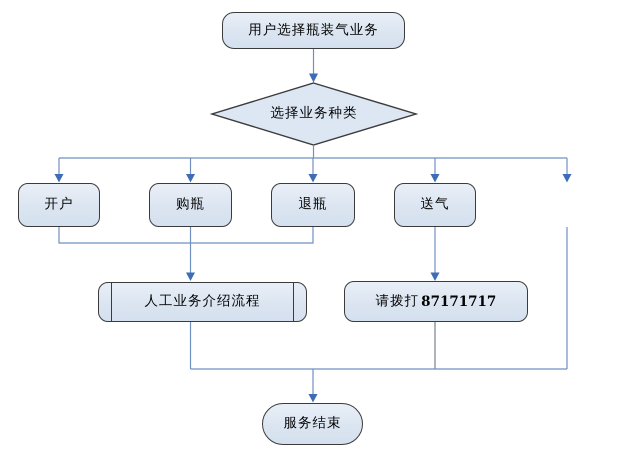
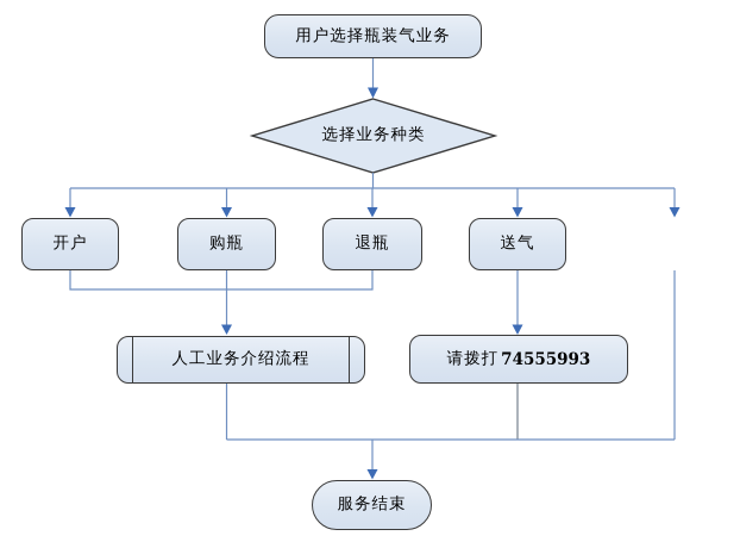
  用户选择瓶装气业务
  选择业务种类
  开户
  购瓶
  退瓶
  送气
  人工业务介绍流程
  请拨打
- 87171717
+ 74555993
  服务结束
